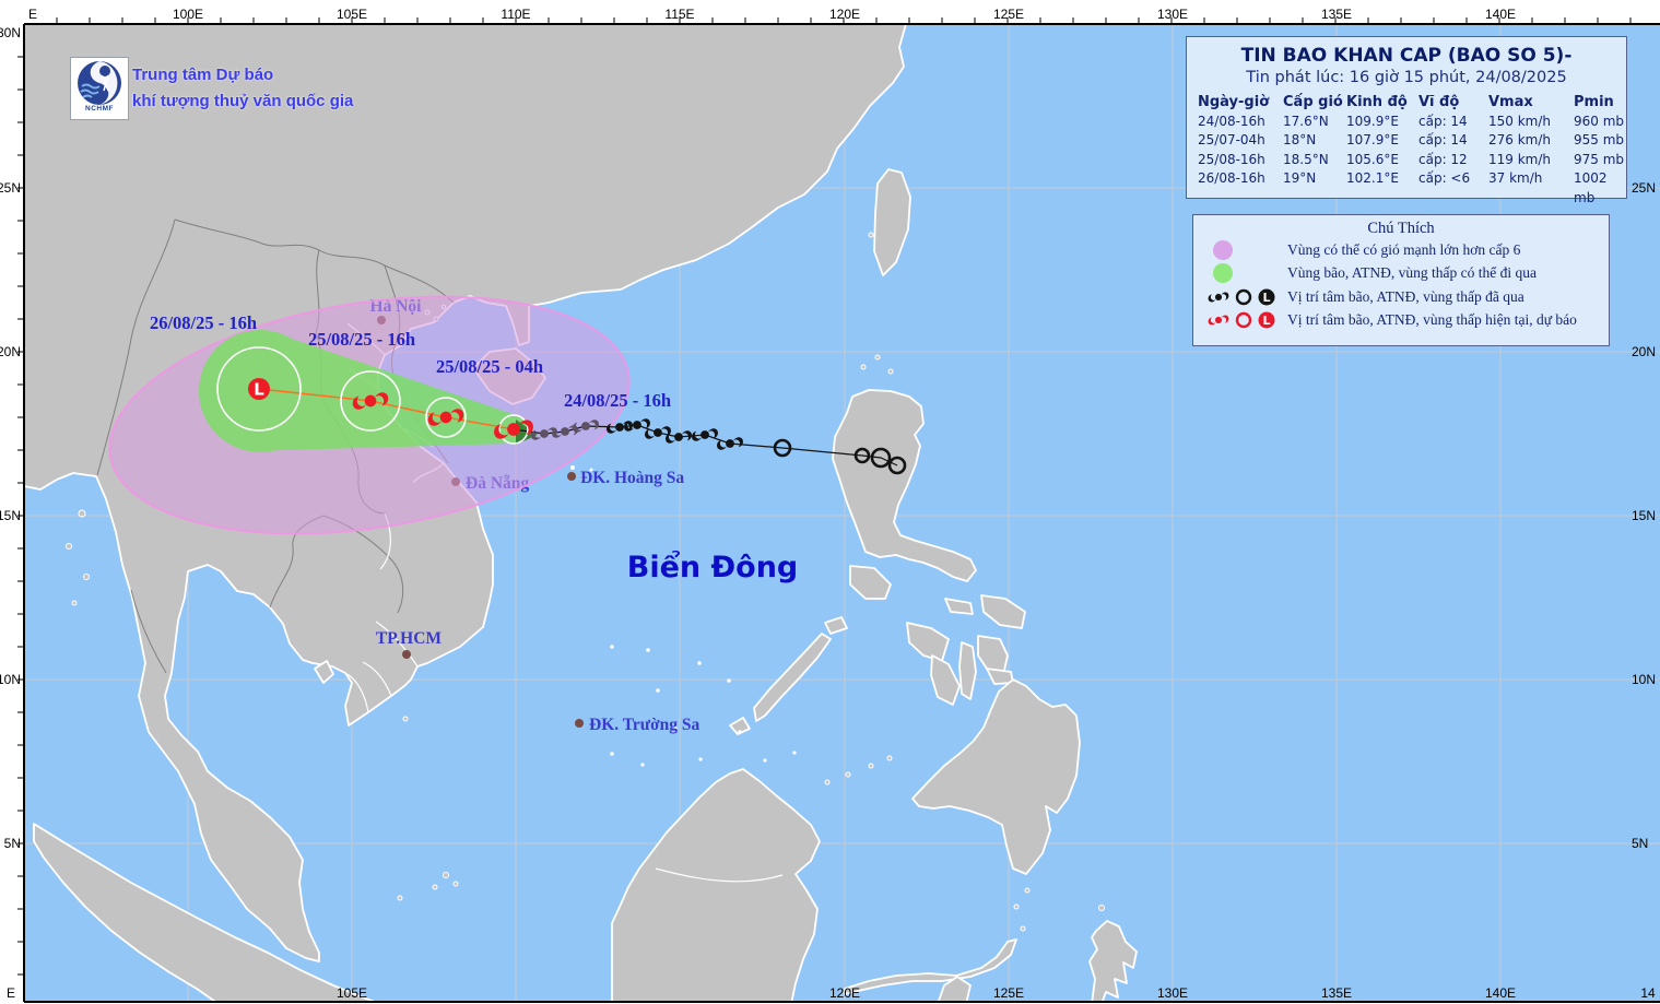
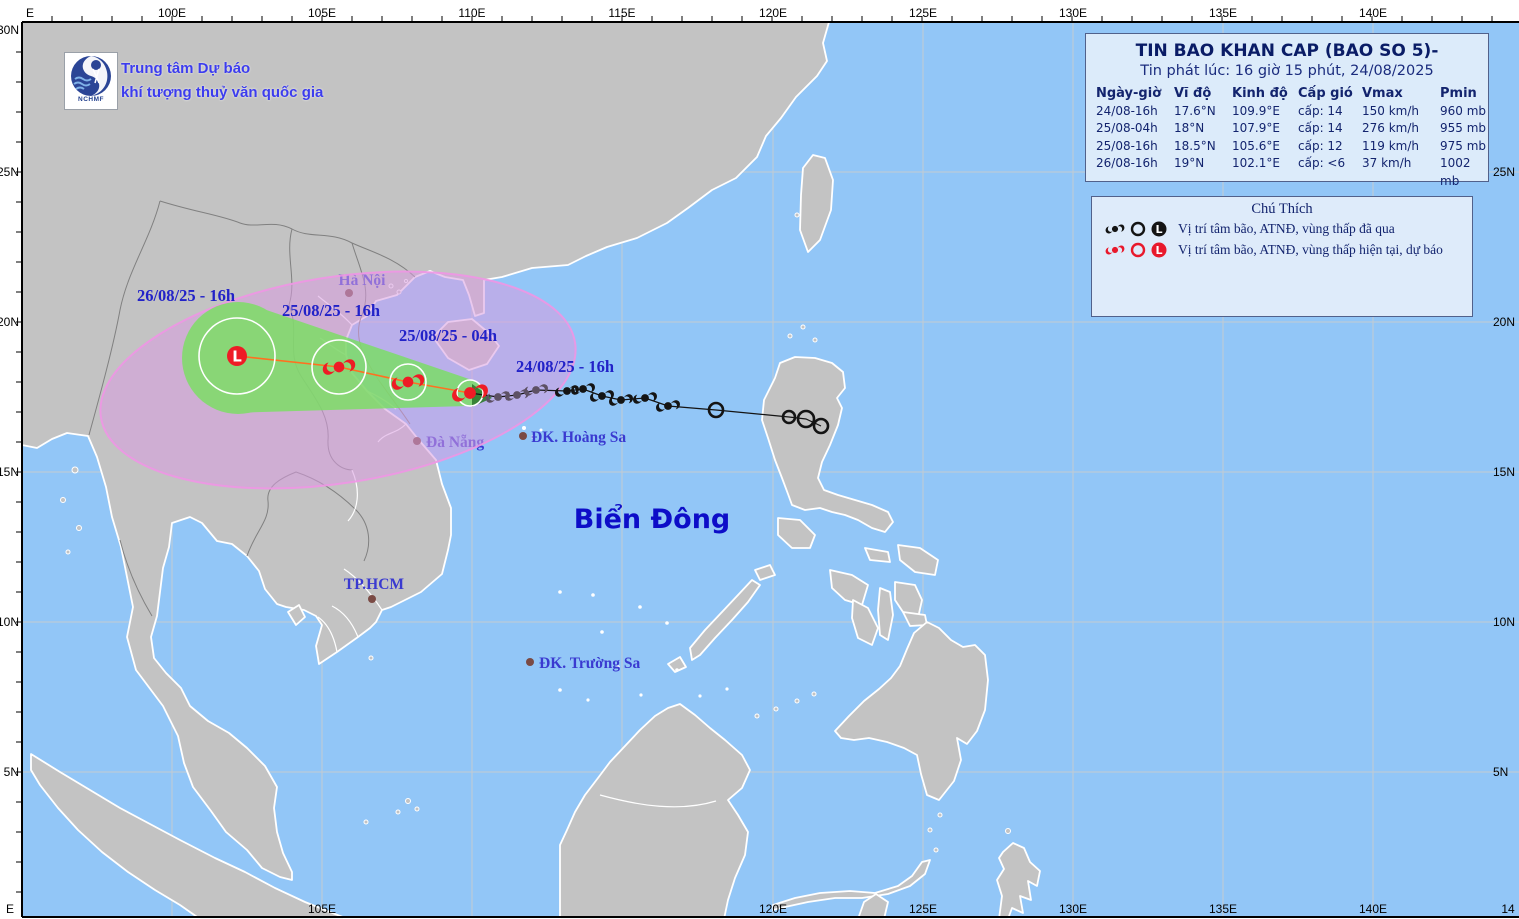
  Hà Nội
  Đà Nẵng
  ĐK. Hoàng Sa
  TP.HCM
  ĐK. Trường Sa
  L
  24/08/25 - 16h
  25/08/25 - 04h
  25/08/25 - 16h
  26/08/25 - 16h
  Biển Đông
  E
  100E
  105E
  110E
  115E
  120E
  125E
  130E
  135E
  140E
  E
  105E
  120E
  125E
  130E
  135E
  140E
  14
  30N
  25N
  20N
  15N
  10N
  5N
  25N
  20N
  15N
  10N
  5N
  Trung tâm Dự báo
  khí tượng thuỷ văn quốc gia
  TIN BAO KHAN CAP (BAO SO 5)-
  Tin phát lúc: 16 giờ 15 phút, 24/08/2025
  Ngày-giờ
- Cấp gió
+ Vĩ độ
  Kinh độ
- Vĩ độ
+ Cấp gió
  Vmax
  Pmin
  24/08-16h
  17.6°N
  109.9°E
  cấp: 14
  150 km/h
  960 mb
- 25/07-04h
+ 25/08-04h
  18°N
  107.9°E
  cấp: 14
  276 km/h
  955 mb
  25/08-16h
  18.5°N
  105.6°E
  cấp: 12
  119 km/h
  975 mb
  26/08-16h
  19°N
  102.1°E
  cấp: <6
  37 km/h
  1002 mb
  Chú Thích
- Vùng có thể có gió mạnh lớn hơn cấp 6
- Vùng bão, ATNĐ, vùng thấp có thể đi qua
  L
  Vị trí tâm bão, ATNĐ, vùng thấp đã qua
  L
  Vị trí tâm bão, ATNĐ, vùng thấp hiện tại, dự báo
